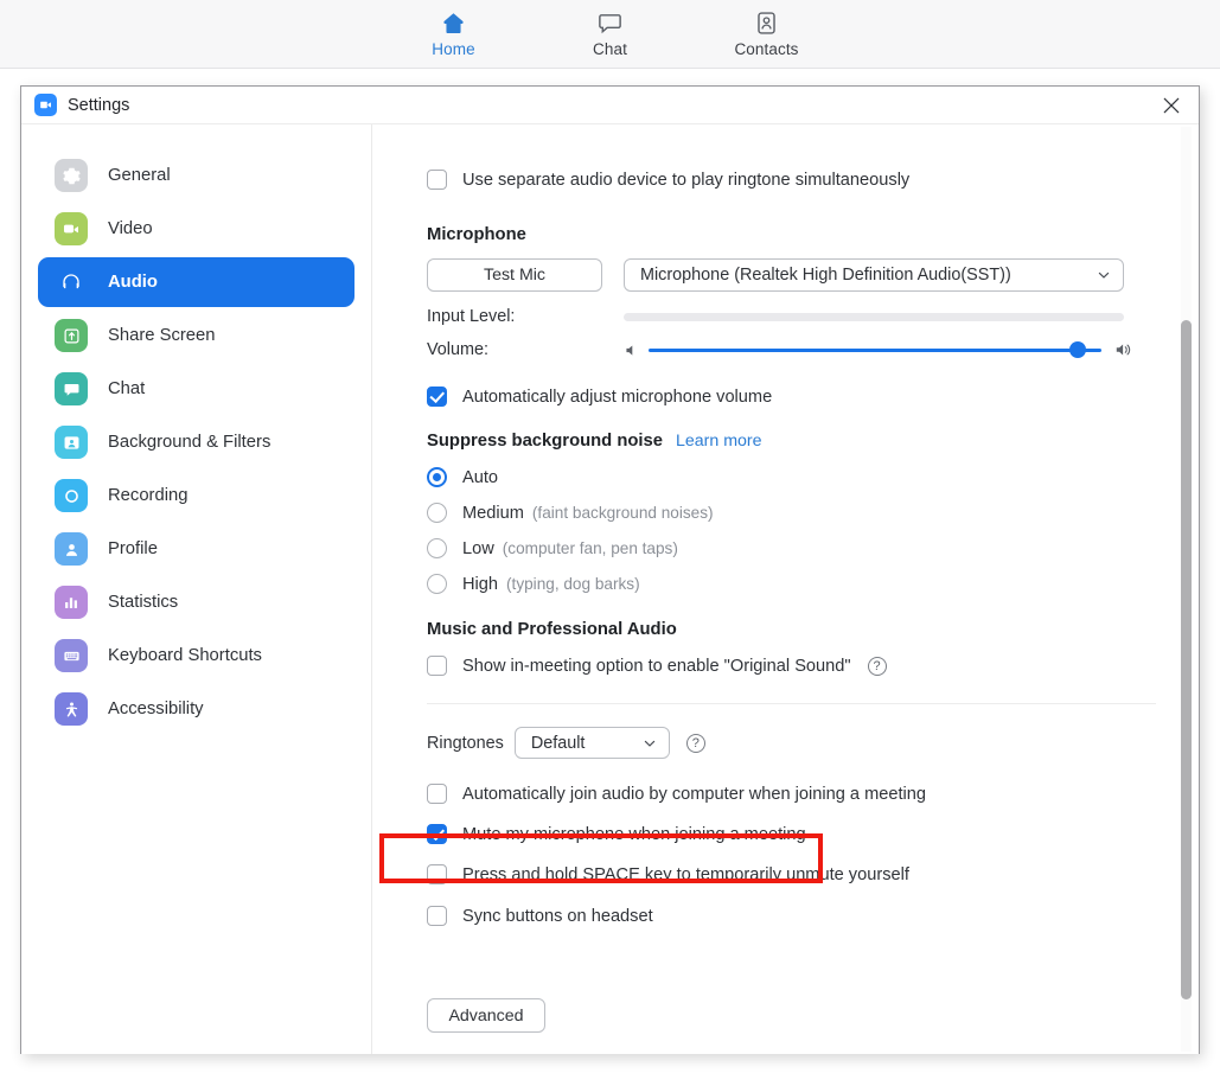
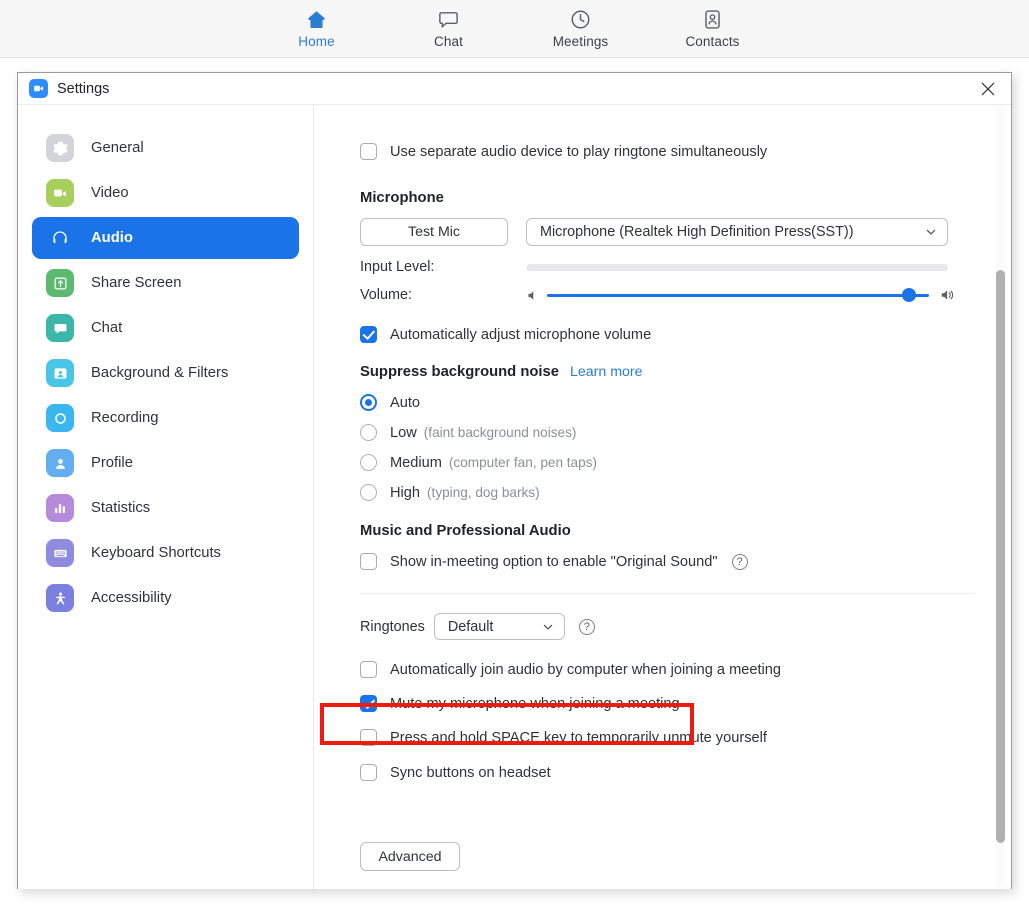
  Home
  Chat
+ Meetings
  Contacts
  Settings
  General
  Video
  Audio
  Share Screen
  Chat
  Background & Filters
  Recording
  Profile
  Statistics
  Keyboard Shortcuts
  Accessibility
  Use separate audio device to play ringtone simultaneously
  Microphone
  Test Mic
- Microphone (Realtek High Definition Audio(SST))
+ Microphone (Realtek High Definition Press(SST))
  Input Level:
  Volume:
  Automatically adjust microphone volume
  Suppress background noise
  Learn more
  Auto
- Medium
+ Low
  (faint background noises)
- Low
+ Medium
  (computer fan, pen taps)
  High
  (typing, dog barks)
  Music and Professional Audio
  Show in-meeting option to enable "Original Sound"
  ?
  Ringtones
  Default
  ?
  Automatically join audio by computer when joining a meeting
  Mute my microphone when joining a meeting
  Press and hold SPACE key to temporarily unmute yourself
  Sync buttons on headset
  Advanced
